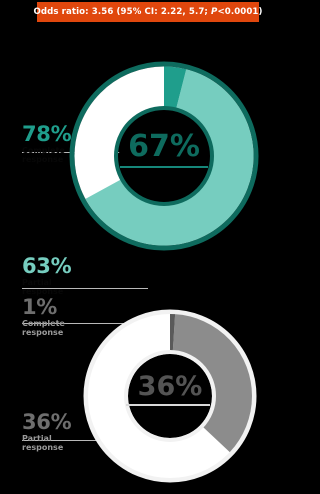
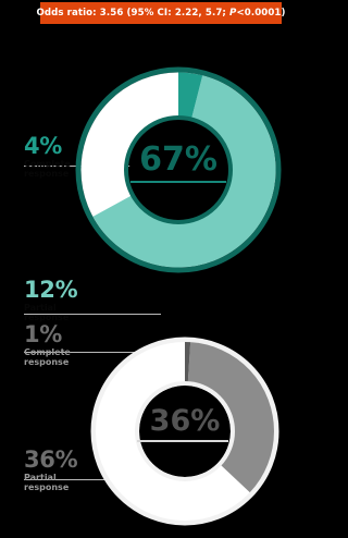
  Odds ratio: 3.56 (95% CI: 2.22, 5.7; P<0.0001)
- 78%
+ 4%
  Complete
- 63%
+ 12%
  response
  67%
  1%
  Complete
  response
  36%
  Partial
  response
  36%
